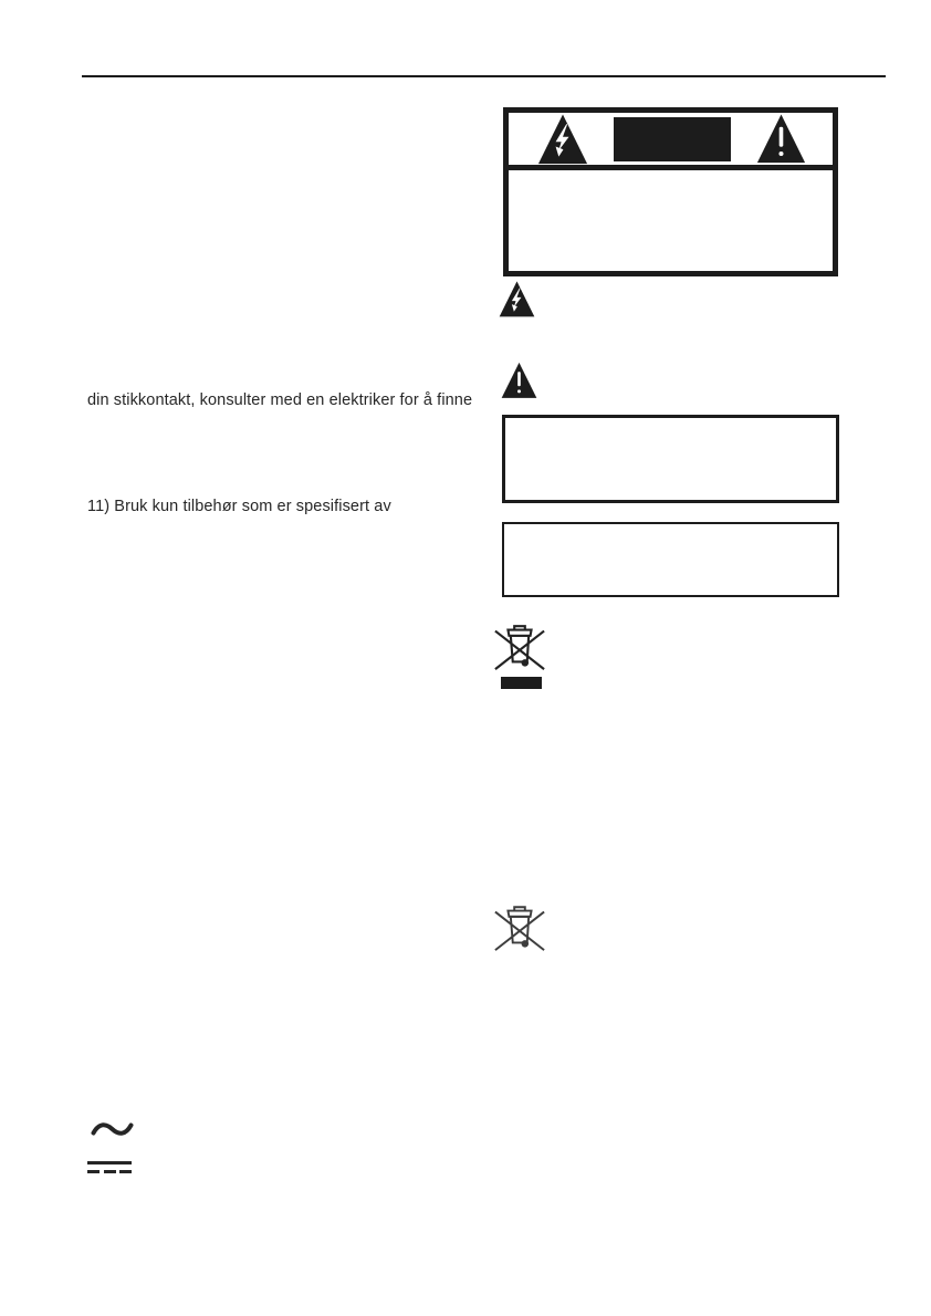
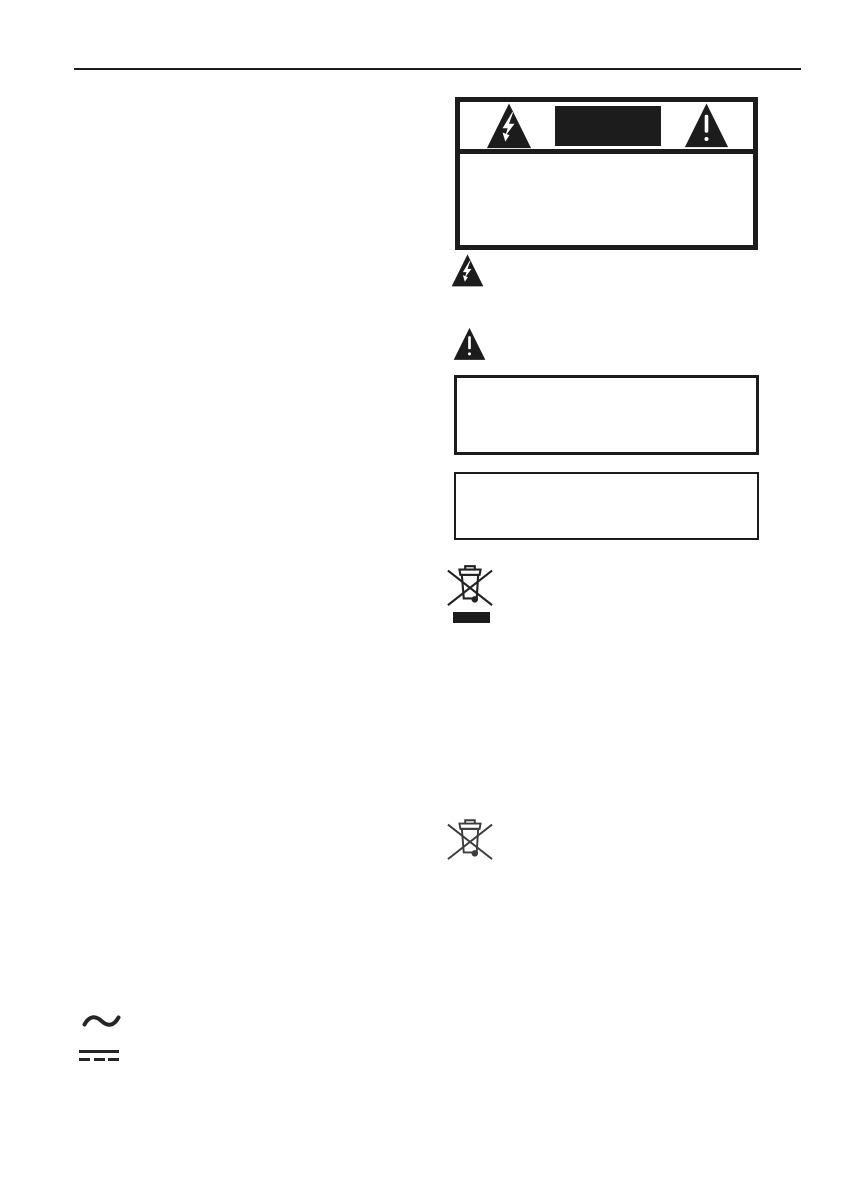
- din stikkontakt, konsulter med en elektriker for å finne
- 11) Bruk kun tilbehør som er spesifisert av
